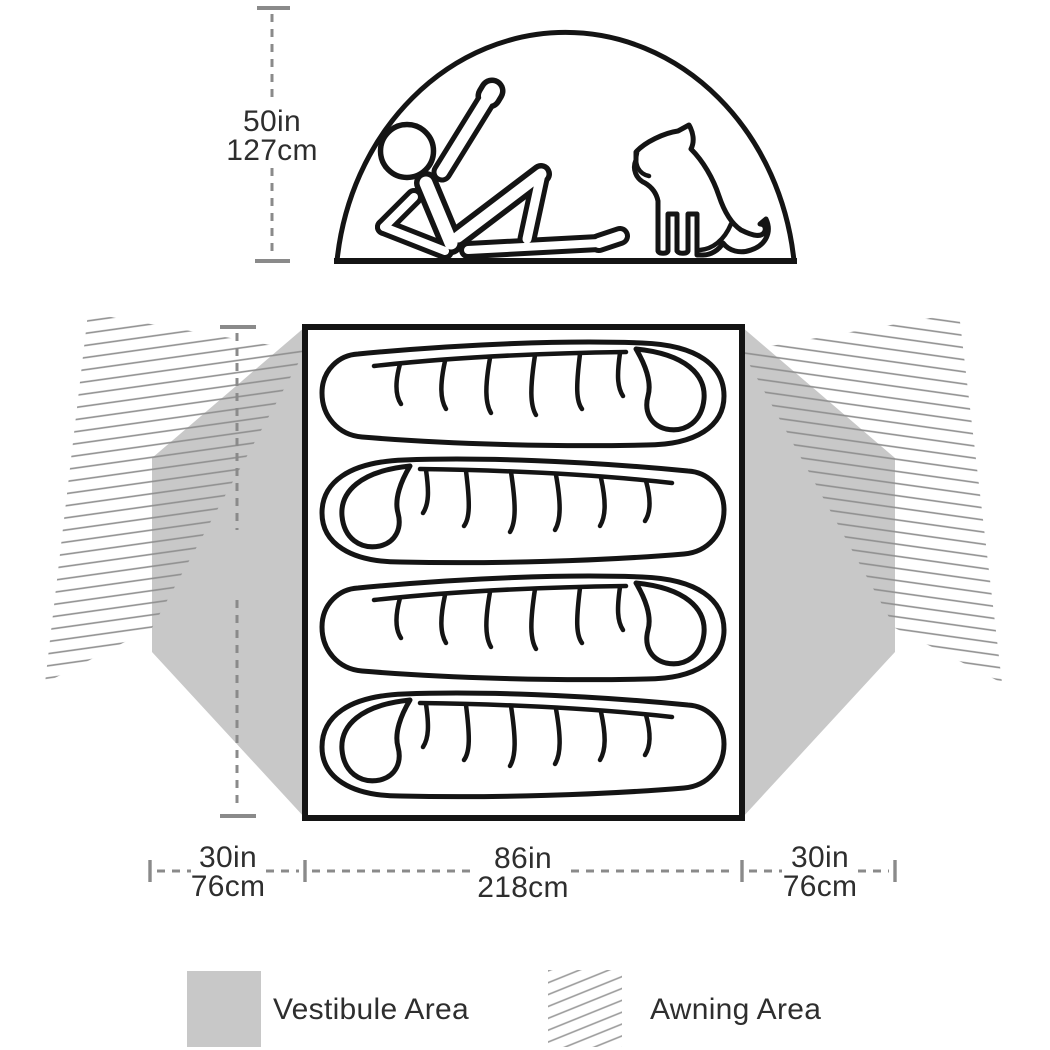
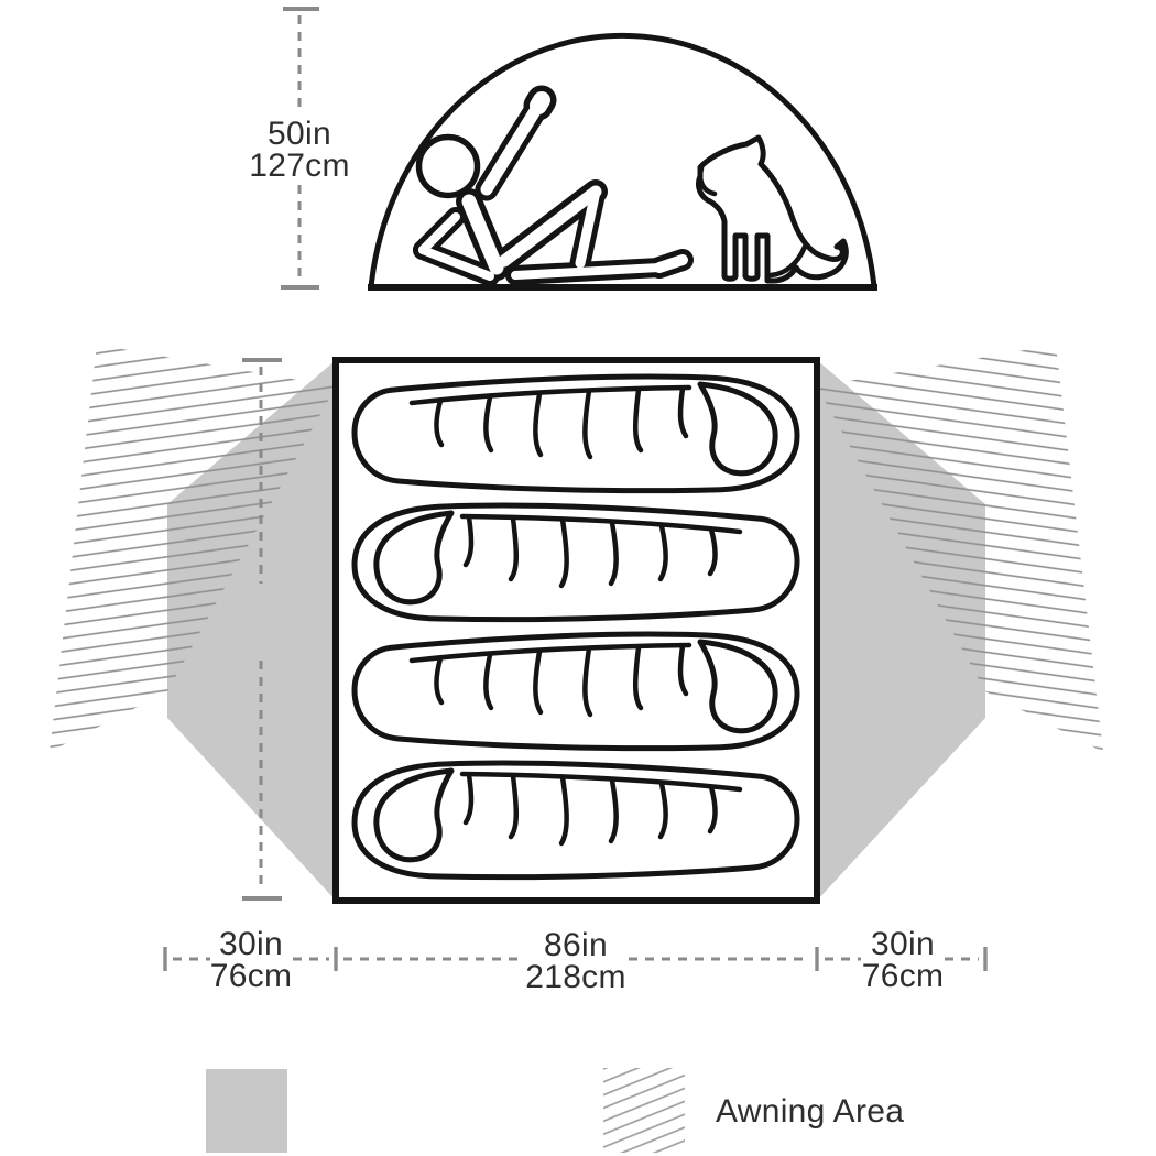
  50in
  127cm
  30in
  76cm
  86in
  218cm
  30in
  76cm
- Vestibule Area
  Awning Area
